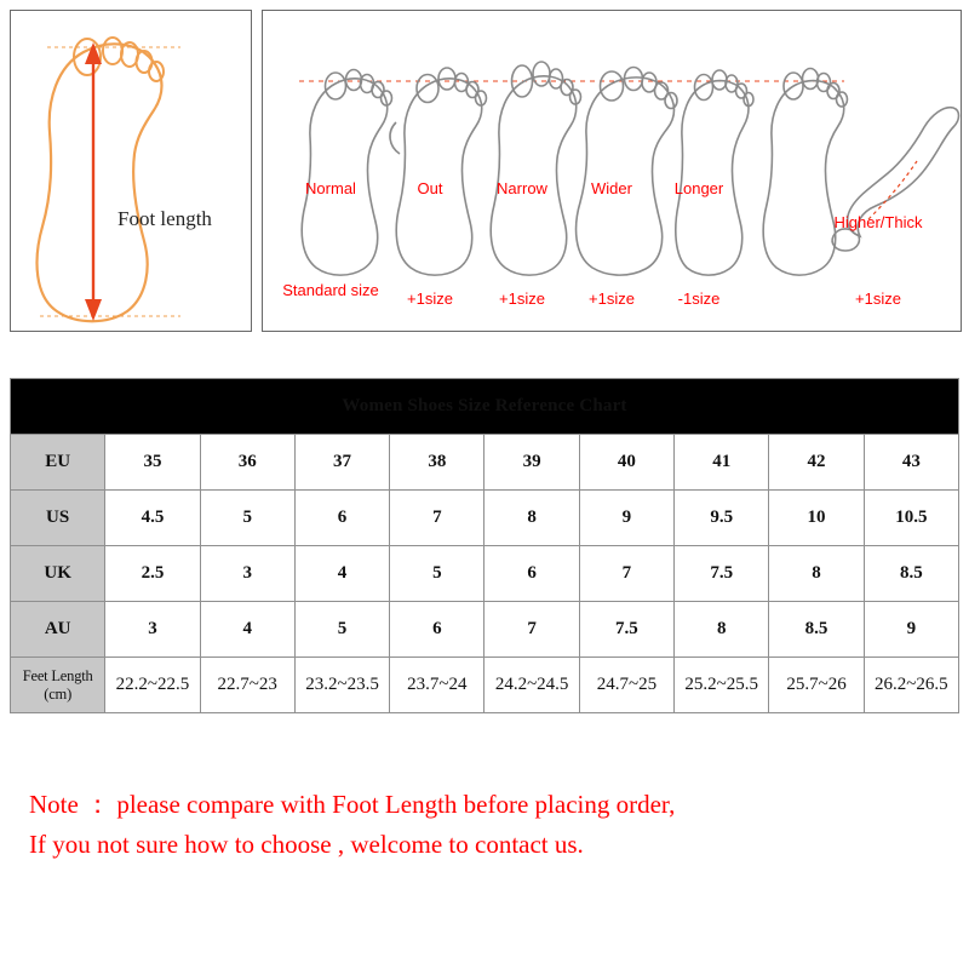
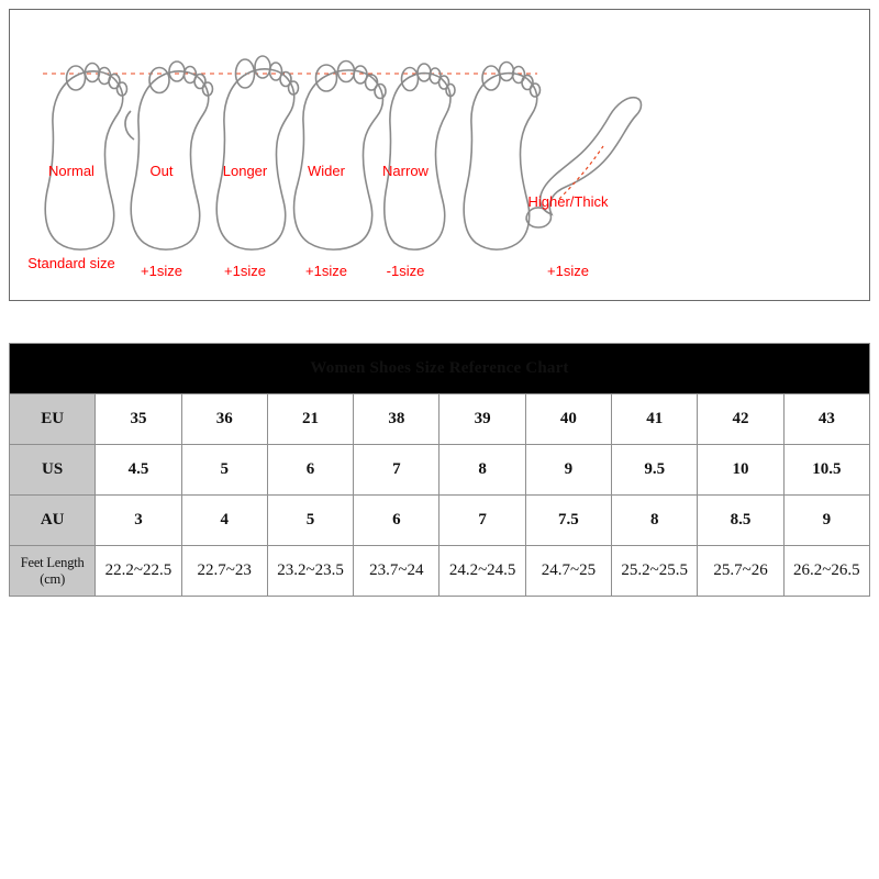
- Foot length
  Normal
  Out
- Narrow
+ Longer
  Wider
- Longer
+ Narrow
  Higher/Thick
  Standard size
  +1size
  +1size
  +1size
  -1size
  +1size
- EU	35	36	37	38	39	40	41	42	43
+ EU	35	36	21	38	39	40	41	42	43
  US	4.5	5	6	7	8	9	9.5	10	10.5
- UK	2.5	3	4	5	6	7	7.5	8	8.5
  AU	3	4	5	6	7	7.5	8	8.5	9
  Feet Length (cm)	22.2~22.5	22.7~23	23.2~23.5	23.7~24	24.2~24.5	24.7~25	25.2~25.5	25.7~26	26.2~26.5
- Note ： please compare with Foot Length before placing order,
- If you not sure how to choose , welcome to contact us.
